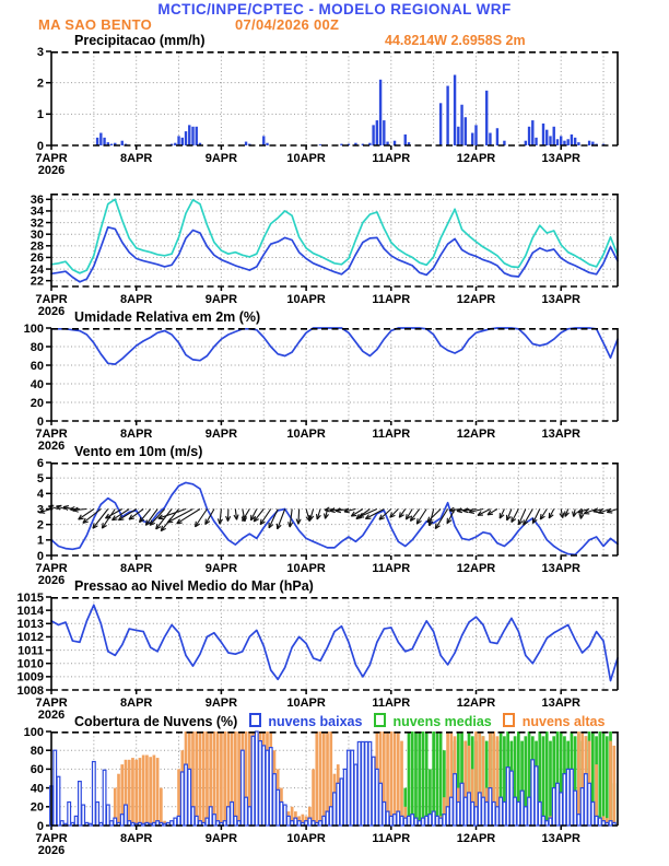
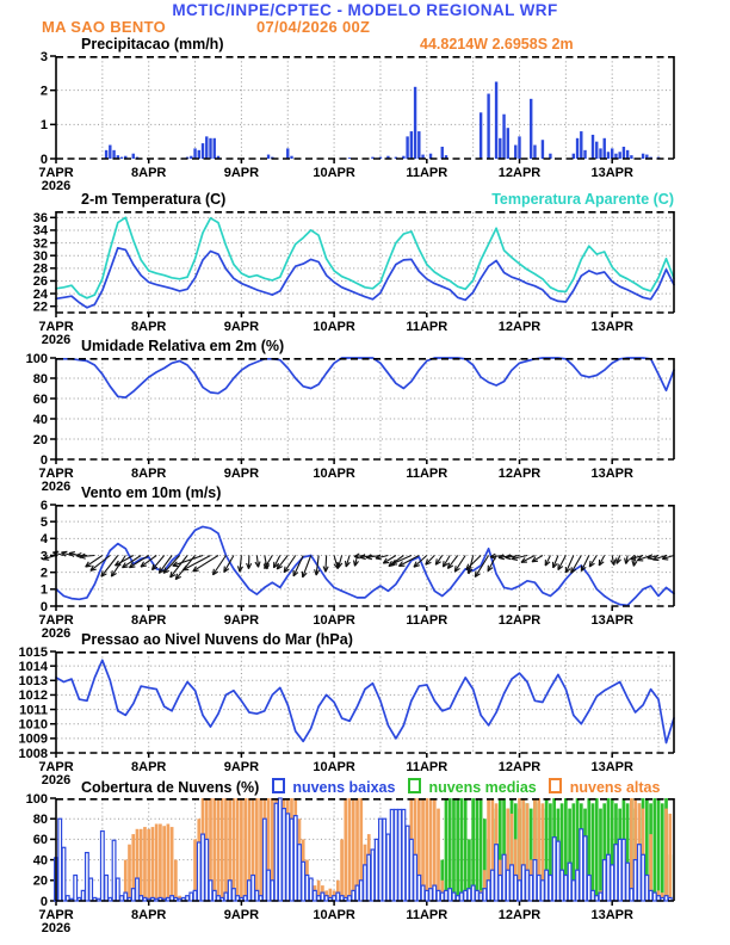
  MCTIC/INPE/CPTEC - MODELO REGIONAL WRF
  MA SAO BENTO
  07/04/2026 00Z
  Precipitacao (mm/h)
  44.8214W 2.6958S 2m
  0
  1
  2
  3
  7APR
  2026
  8APR
  9APR
  10APR
  11APR
  12APR
  13APR
+ 2-m Temperatura (C)
+ Temperatura Aparente (C)
  22
  24
  26
  28
  30
  32
  34
  36
  7APR
  2026
  8APR
  9APR
  10APR
  11APR
  12APR
  13APR
  Umidade Relativa em 2m (%)
  0
  20
  40
  60
  80
  100
  7APR
  2026
  8APR
  9APR
  10APR
  11APR
  12APR
  13APR
  Vento em 10m (m/s)
  0
  1
  2
  3
  4
  5
  6
  7APR
  2026
  8APR
  9APR
  10APR
  11APR
  12APR
  13APR
- Pressao ao Nivel Medio do Mar (hPa)
+ Pressao ao Nivel Nuvens do Mar (hPa)
  1008
  1009
  1010
  1011
  1012
  1013
  1014
  1015
  7APR
  2026
  8APR
  9APR
  10APR
  11APR
  12APR
  13APR
  Cobertura de Nuvens (%) nuvens baixas nuvens medias nuvens altas
  0
  20
  40
  60
  80
  100
  7APR
  2026
  8APR
  9APR
  10APR
  11APR
  12APR
  13APR
